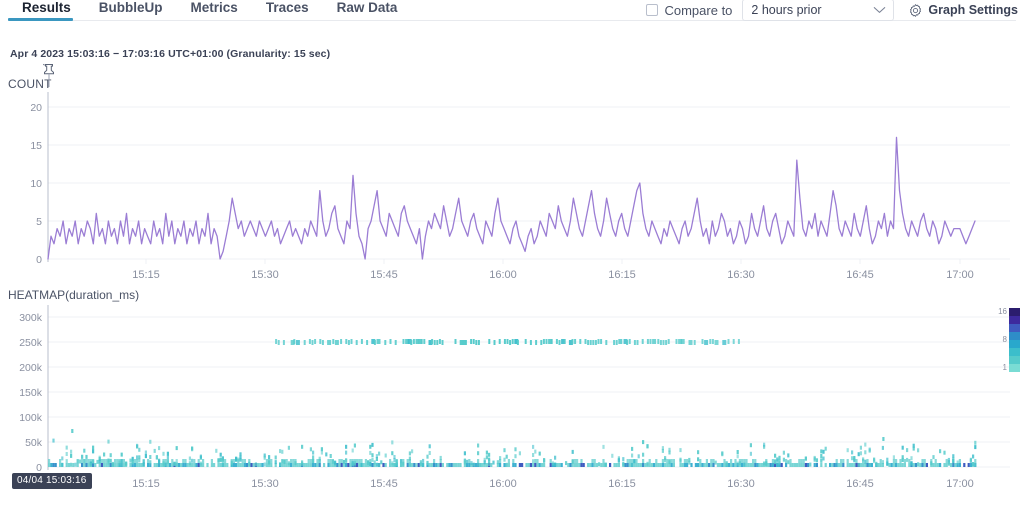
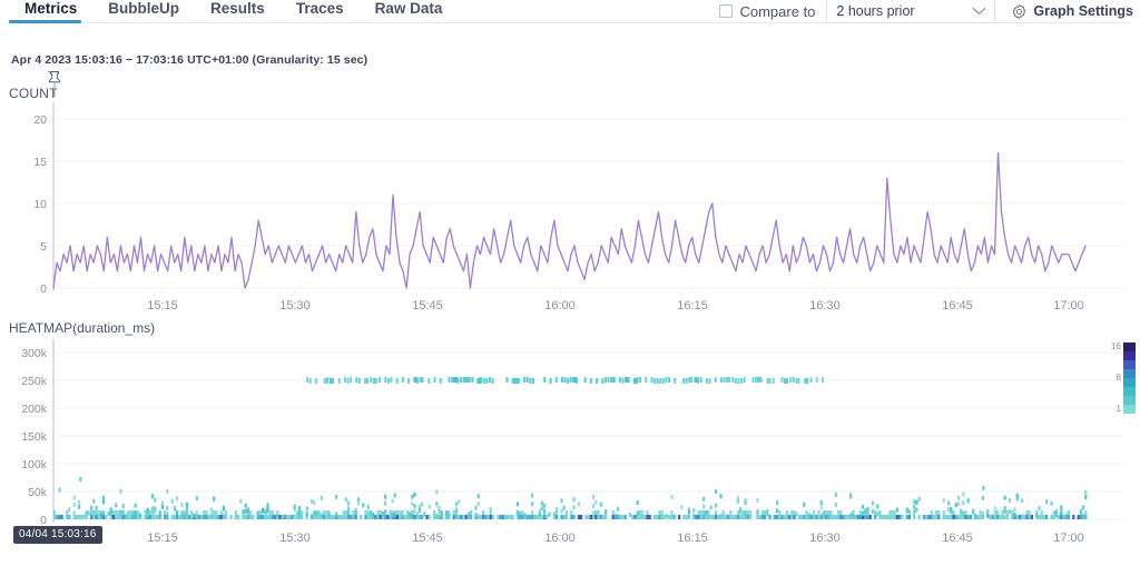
- Results
+ Metrics
  BubbleUp
- Metrics
+ Results
  Traces
  Raw Data
  Compare to
  2 hours prior
  Graph Settings
  Apr 4 2023 15:03:16 − 17:03:16 UTC+01:00 (Granularity: 15 sec)
  COUNT
  20
  15
  10
  5
  0
  15:15
  15:30
  15:45
  16:00
  16:15
  16:30
  16:45
  17:00
  HEATMAP(duration_ms)
  300k
  250k
  200k
  150k
  100k
  50k
  0
  15:15
  15:30
  15:45
  16:00
  16:15
  16:30
  16:45
  17:00
  16
  8
  1
  04/04 15:03:16
